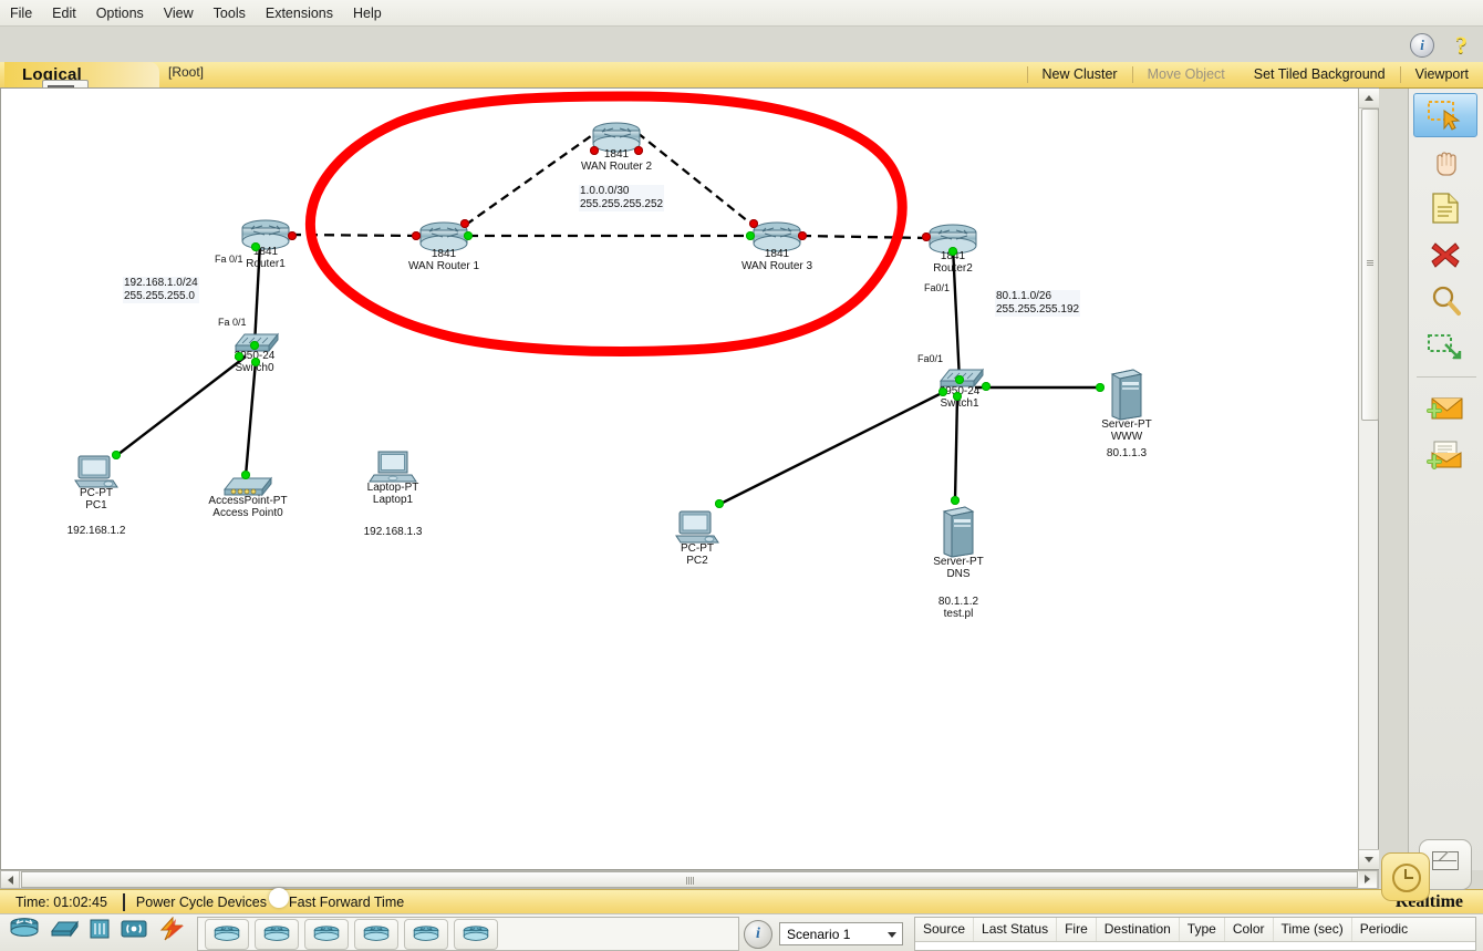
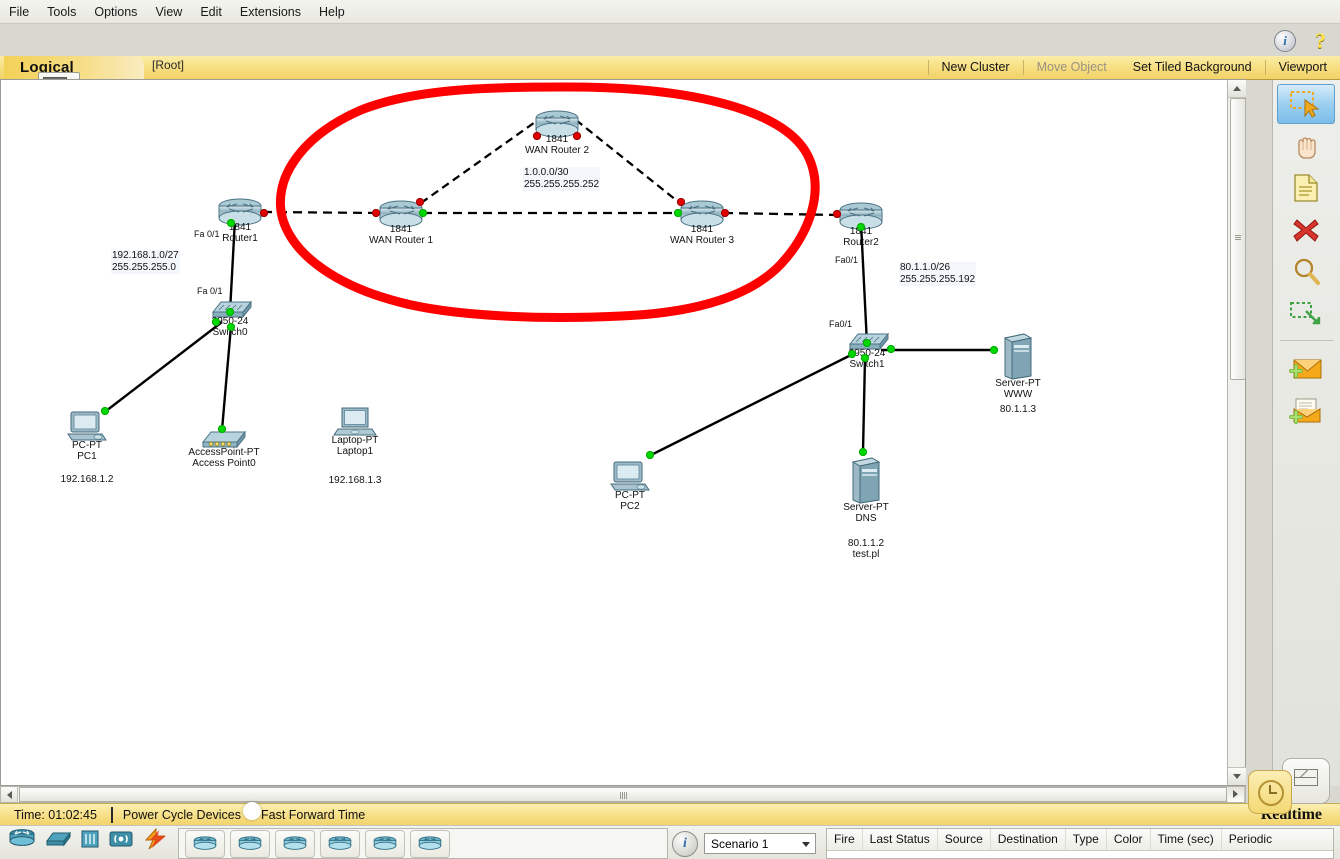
  File
- Edit
+ Tools
  Options
  View
- Tools
+ Edit
  Extensions
  Help
  Logical
  [Root]
  New Cluster
  Move Object
  Set Tiled Background
  Viewport
  i
  ?
  1841
  Router1
  1841
  WAN Router 1
  1841
  WAN Router 2
  1841
  WAN Router 3
  1841
  Router2
  50-24
  Switch0
  90-24
  Switch1
  PC-PT
  PC1
  192.168.1.2
  AccessPoint-PT
  Access Point0
  Laptop-PT
  Laptop1
  192.168.1.3
  PC-PT
  PC2
  Server-PT
  DNS
  80.1.1.2
  test.pl
  Server-PT
  WWW
  80.1.1.3
  1.0.0.0/30
  255.255.255.252
- 192.168.1.0/24
+ 192.168.1.0/27
  255.255.255.0
  80.1.1.0/26
  255.255.255.192
  Fa 0/1
  Fa 0/1
  Fa0/1
  Fa0/1
  Time: 01:02:45
  Power Cycle Devices
  Fast Forward Time
  Realtime
  i
  Scenario 1
- Source
+ Fire
  Last Status
- Fire
+ Source
  Destination
  Type
  Color
  Time (sec)
  Periodic
